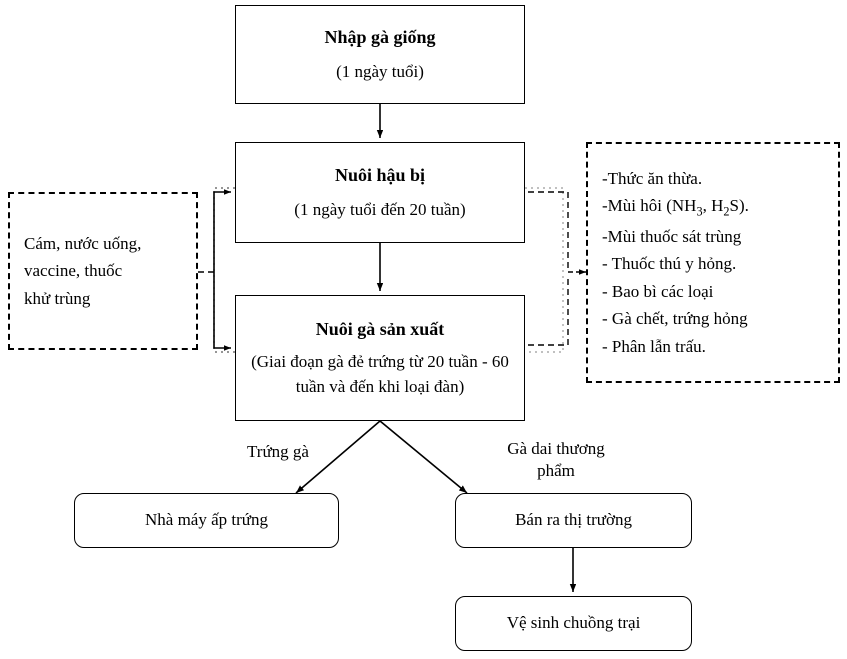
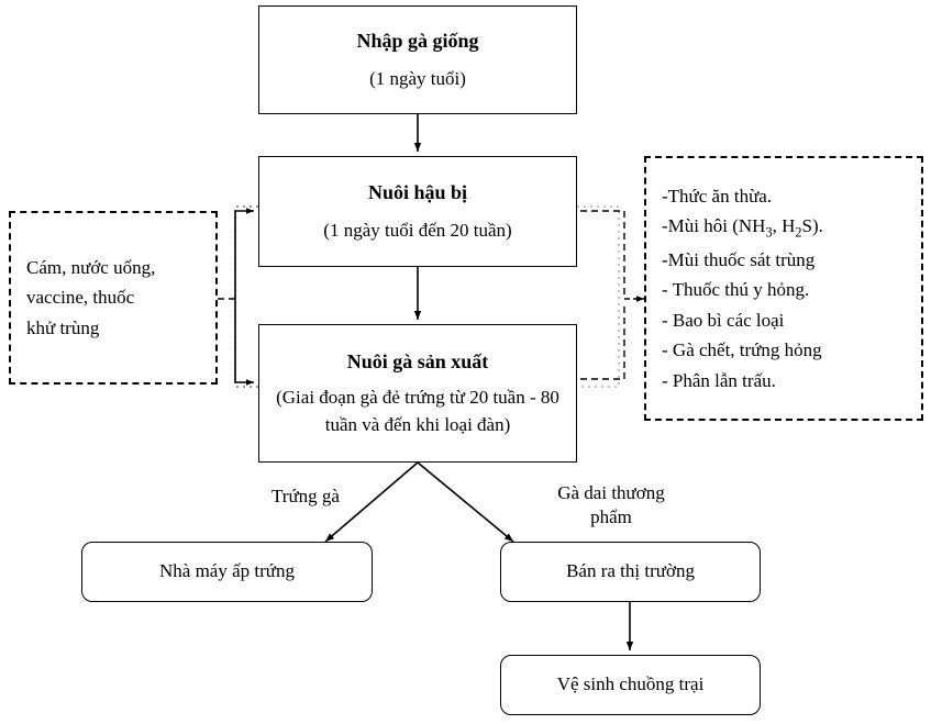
  Nhập gà giống
  (1 ngày tuổi)
  Nuôi hậu bị
  (1 ngày tuổi đến 20 tuần)
  Nuôi gà sản xuất
- (Giai đoạn gà đẻ trứng từ 20 tuần - 60 tuần và đến khi loại đàn)
+ (Giai đoạn gà đẻ trứng từ 20 tuần - 80 tuần và đến khi loại đàn)
  Nhà máy ấp trứng
  Bán ra thị trường
  Vệ sinh chuồng trại
  Cám, nước uống,
  vaccine, thuốc
  khử trùng
  -Thức ăn thừa.
  -Mùi hôi (NH3, H2S).
  -Mùi thuốc sát trùng
  - Thuốc thú y hỏng.
  - Bao bì các loại
  - Gà chết, trứng hỏng
  - Phân lẫn trấu.
  Trứng gà
  Gà dai thương
  phẩm
